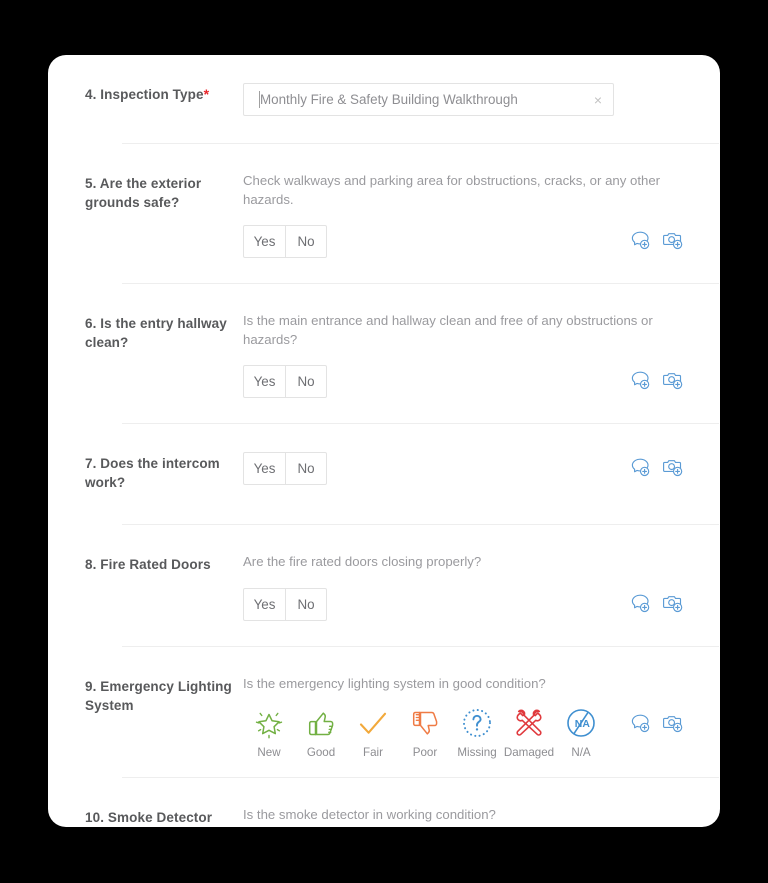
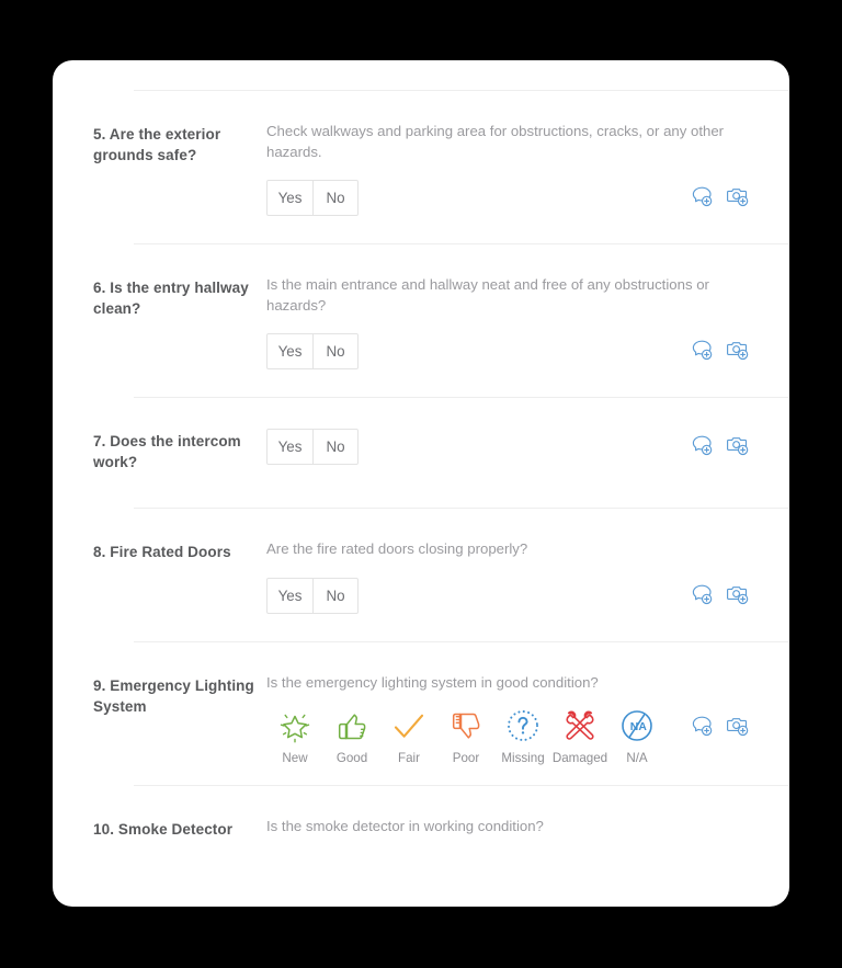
- 4. Inspection Type*
- Monthly Fire & Safety Building Walkthrough
- ×
  5. Are the exterior grounds safe?
  Check walkways and parking area for obstructions, cracks, or any other hazards.
  Yes
  No
  6. Is the entry hallway clean?
- Is the main entrance and hallway clean and free of any obstructions or hazards?
+ Is the main entrance and hallway neat and free of any obstructions or hazards?
  Yes
  No
  7. Does the intercom work?
  Yes
  No
  8. Fire Rated Doors
  Are the fire rated doors closing properly?
  Yes
  No
  9. Emergency Lighting System
  Is the emergency lighting system in good condition?
  New
  Good
  Fair
  Poor
  Missing
  Damaged
  N
  A
  N/A
  10. Smoke Detector
  Is the smoke detector in working condition?
